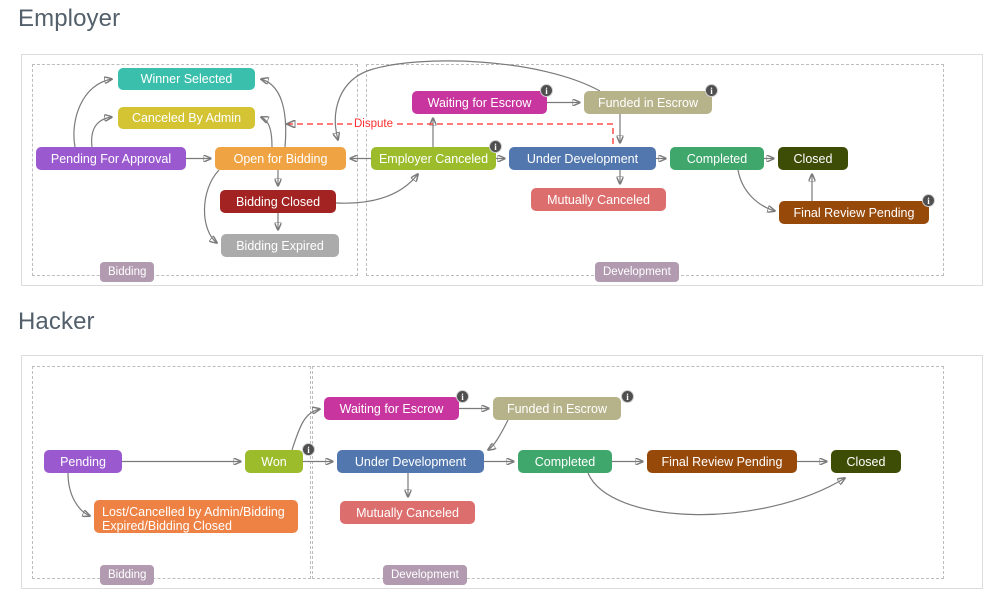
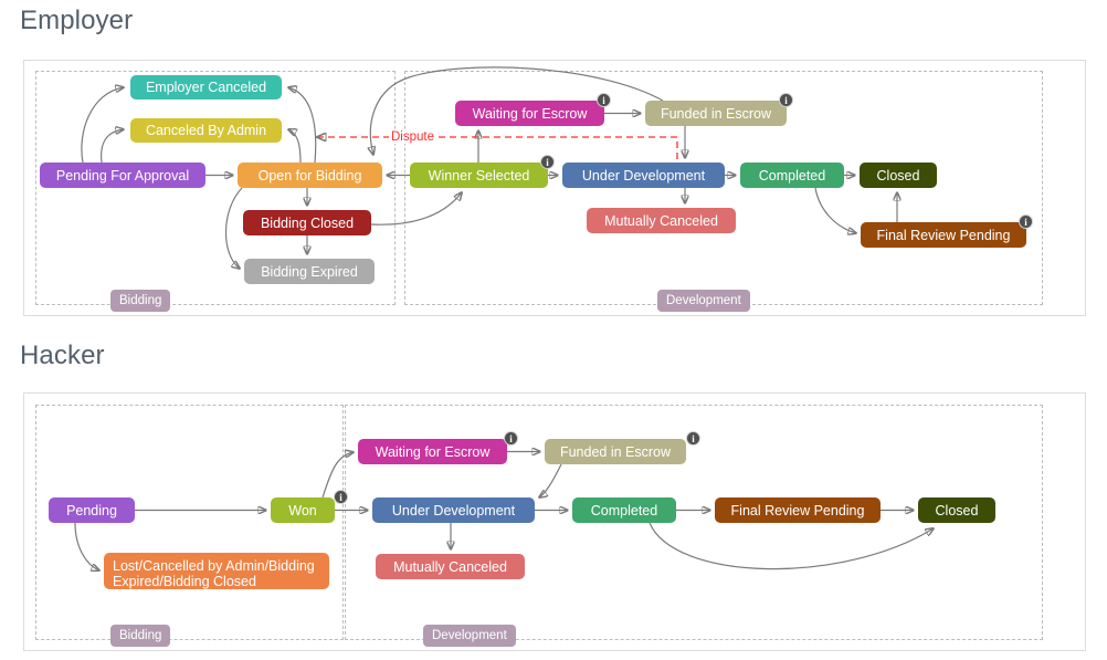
  Employer
  Bidding
  Development
  Dispute
- Winner Selected
+ Employer Canceled
  Canceled By Admin
  Pending For Approval
  Open for Bidding
  Bidding Closed
  Bidding Expired
  Waiting for Escrow
  i
  Funded in Escrow
  i
- Employer Canceled
+ Winner Selected
  i
  Under Development
  Mutually Canceled
  Completed
  Closed
  Final Review Pending
  i
  Hacker
  Bidding
  Development
  Pending
  Lost/Cancelled by Admin/Bidding Expired/Bidding Closed
  Won
  i
  Waiting for Escrow
  i
  Funded in Escrow
  i
  Under Development
  Mutually Canceled
  Completed
  Final Review Pending
  Closed
